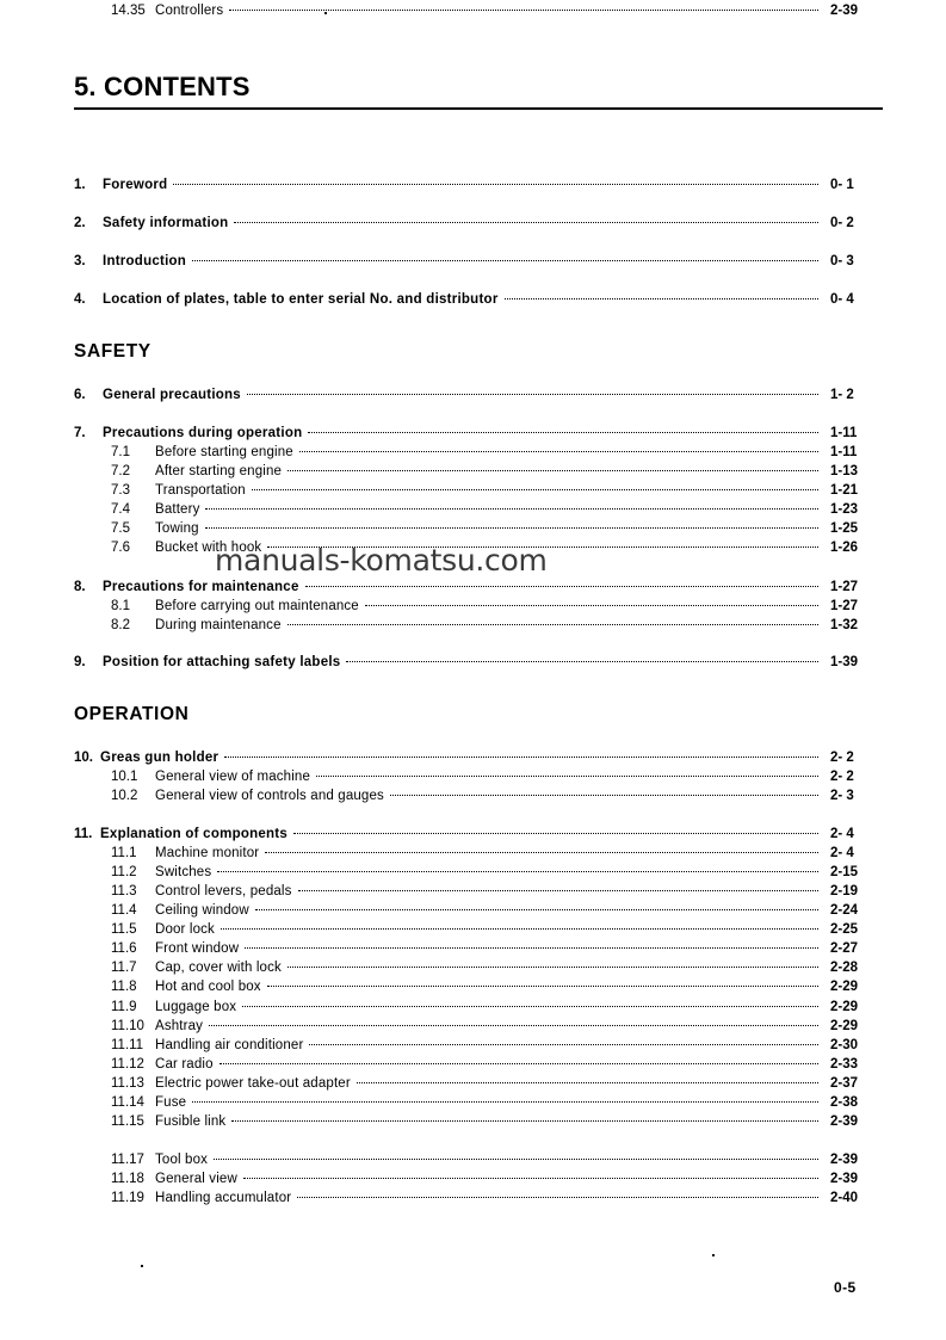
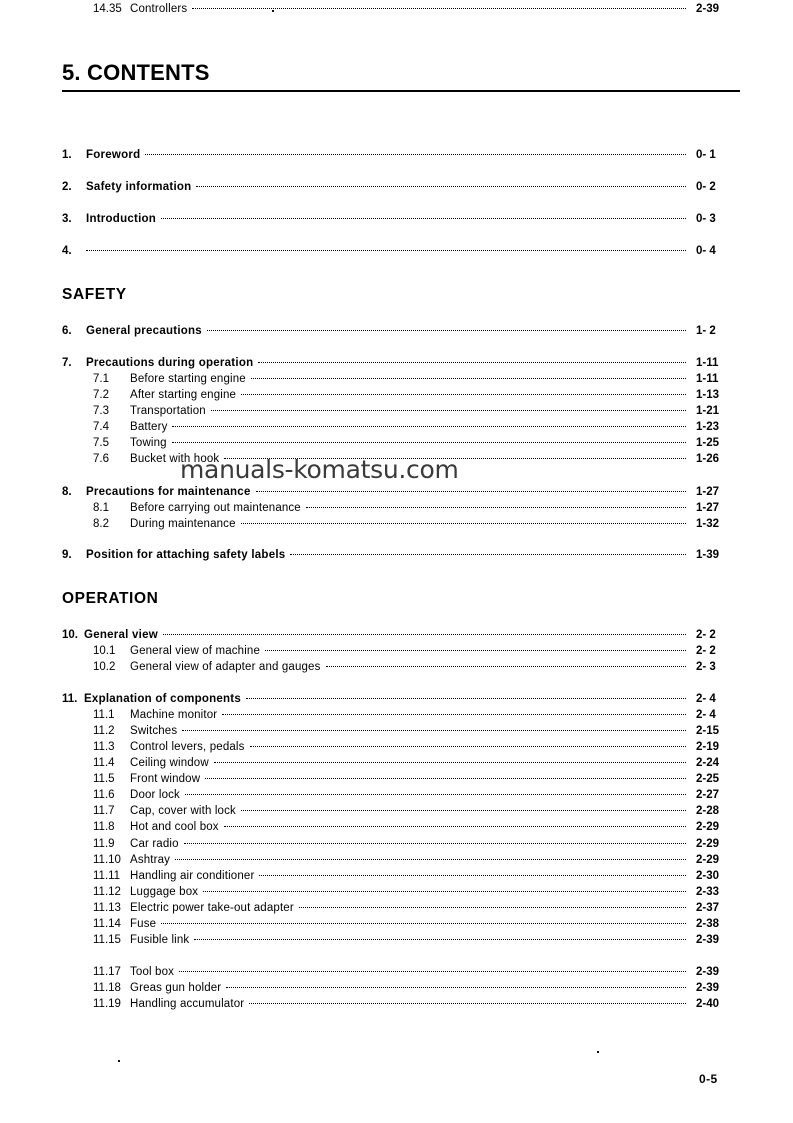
  5. CONTENTS
  1.
  Foreword
  0- 1
  2.
  Safety information
  0- 2
  3.
  Introduction
  0- 3
  4.
- Location of plates, table to enter serial No. and distributor
  0- 4
  6.
  General precautions
  1- 2
  7.
  Precautions during operation
  1-11
  7.1
  Before starting engine
  1-11
  7.2
  After starting engine
  1-13
  7.3
  Transportation
  1-21
  7.4
  Battery
  1-23
  7.5
  Towing
  1-25
  7.6
  Bucket with hook
  1-26
  8.
  Precautions for maintenance
  1-27
  8.1
  Before carrying out maintenance
  1-27
  8.2
  During maintenance
  1-32
  9.
  Position for attaching safety labels
  1-39
  10.
- Greas gun holder
+ General view
  2- 2
  10.1
  General view of machine
  2- 2
  10.2
- General view of controls and gauges
+ General view of adapter and gauges
  2- 3
  11.
  Explanation of components
  2- 4
  11.1
  Machine monitor
  2- 4
  11.2
  Switches
  2-15
  11.3
  Control levers, pedals
  2-19
  11.4
  Ceiling window
  2-24
  11.5
- Door lock
+ Front window
  2-25
  11.6
- Front window
+ Door lock
  2-27
  11.7
  Cap, cover with lock
  2-28
  11.8
  Hot and cool box
  2-29
  11.9
- Luggage box
+ Car radio
  2-29
  11.10
  Ashtray
  2-29
  11.11
  Handling air conditioner
  2-30
  11.12
- Car radio
+ Luggage box
  2-33
  11.13
  Electric power take-out adapter
  2-37
  11.14
  Fuse
  2-38
  11.15
  Fusible link
  2-39
  14.35
  Controllers
  2-39
  11.17
  Tool box
  2-39
  11.18
- General view
+ Greas gun holder
  2-39
  11.19
  Handling accumulator
  2-40
  SAFETY
  OPERATION
  manuals-komatsu.com
  0-5
